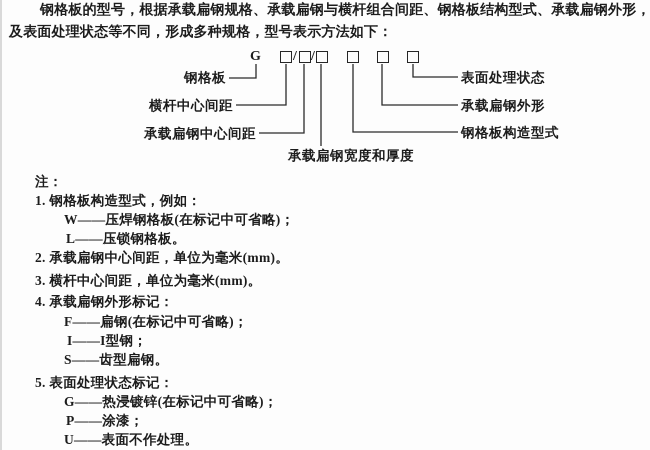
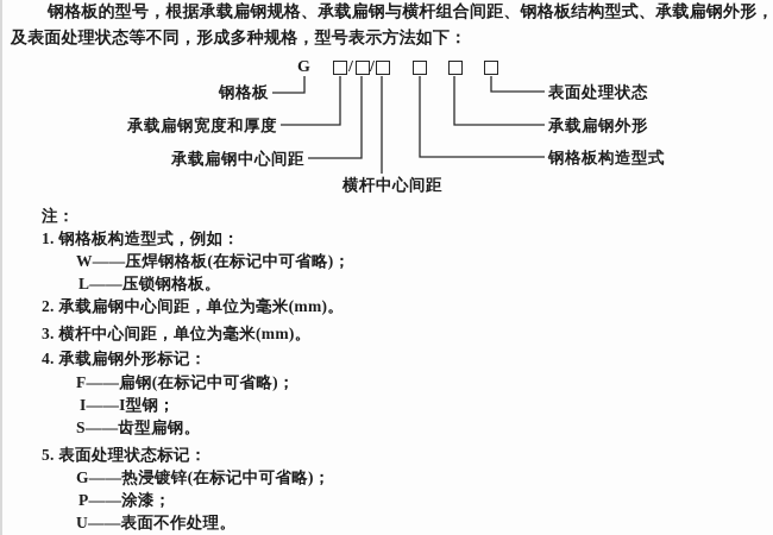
  钢格板的型号，根据承载扁钢规格、承载扁钢与横杆组合间距、钢格板结构型式、承载扁钢外形，
  及表面处理状态等不同，形成多种规格，型号表示方法如下：
  G
  /
  /
  钢格板
- 横杆中心间距
+ 承载扁钢宽度和厚度
  承载扁钢中心间距
- 承载扁钢宽度和厚度
+ 横杆中心间距
  表面处理状态
  承载扁钢外形
  钢格板构造型式
  注：
  1. 钢格板构造型式，例如：
  W——压焊钢格板(在标记中可省略)；
  L——压锁钢格板。
  2. 承载扁钢中心间距，单位为毫米(mm)。
  3. 横杆中心间距，单位为毫米(mm)。
  4. 承载扁钢外形标记：
  F——扁钢(在标记中可省略)；
  I——I型钢；
  S——齿型扁钢。
  5. 表面处理状态标记：
  G——热浸镀锌(在标记中可省略)；
  P——涂漆；
  U——表面不作处理。
